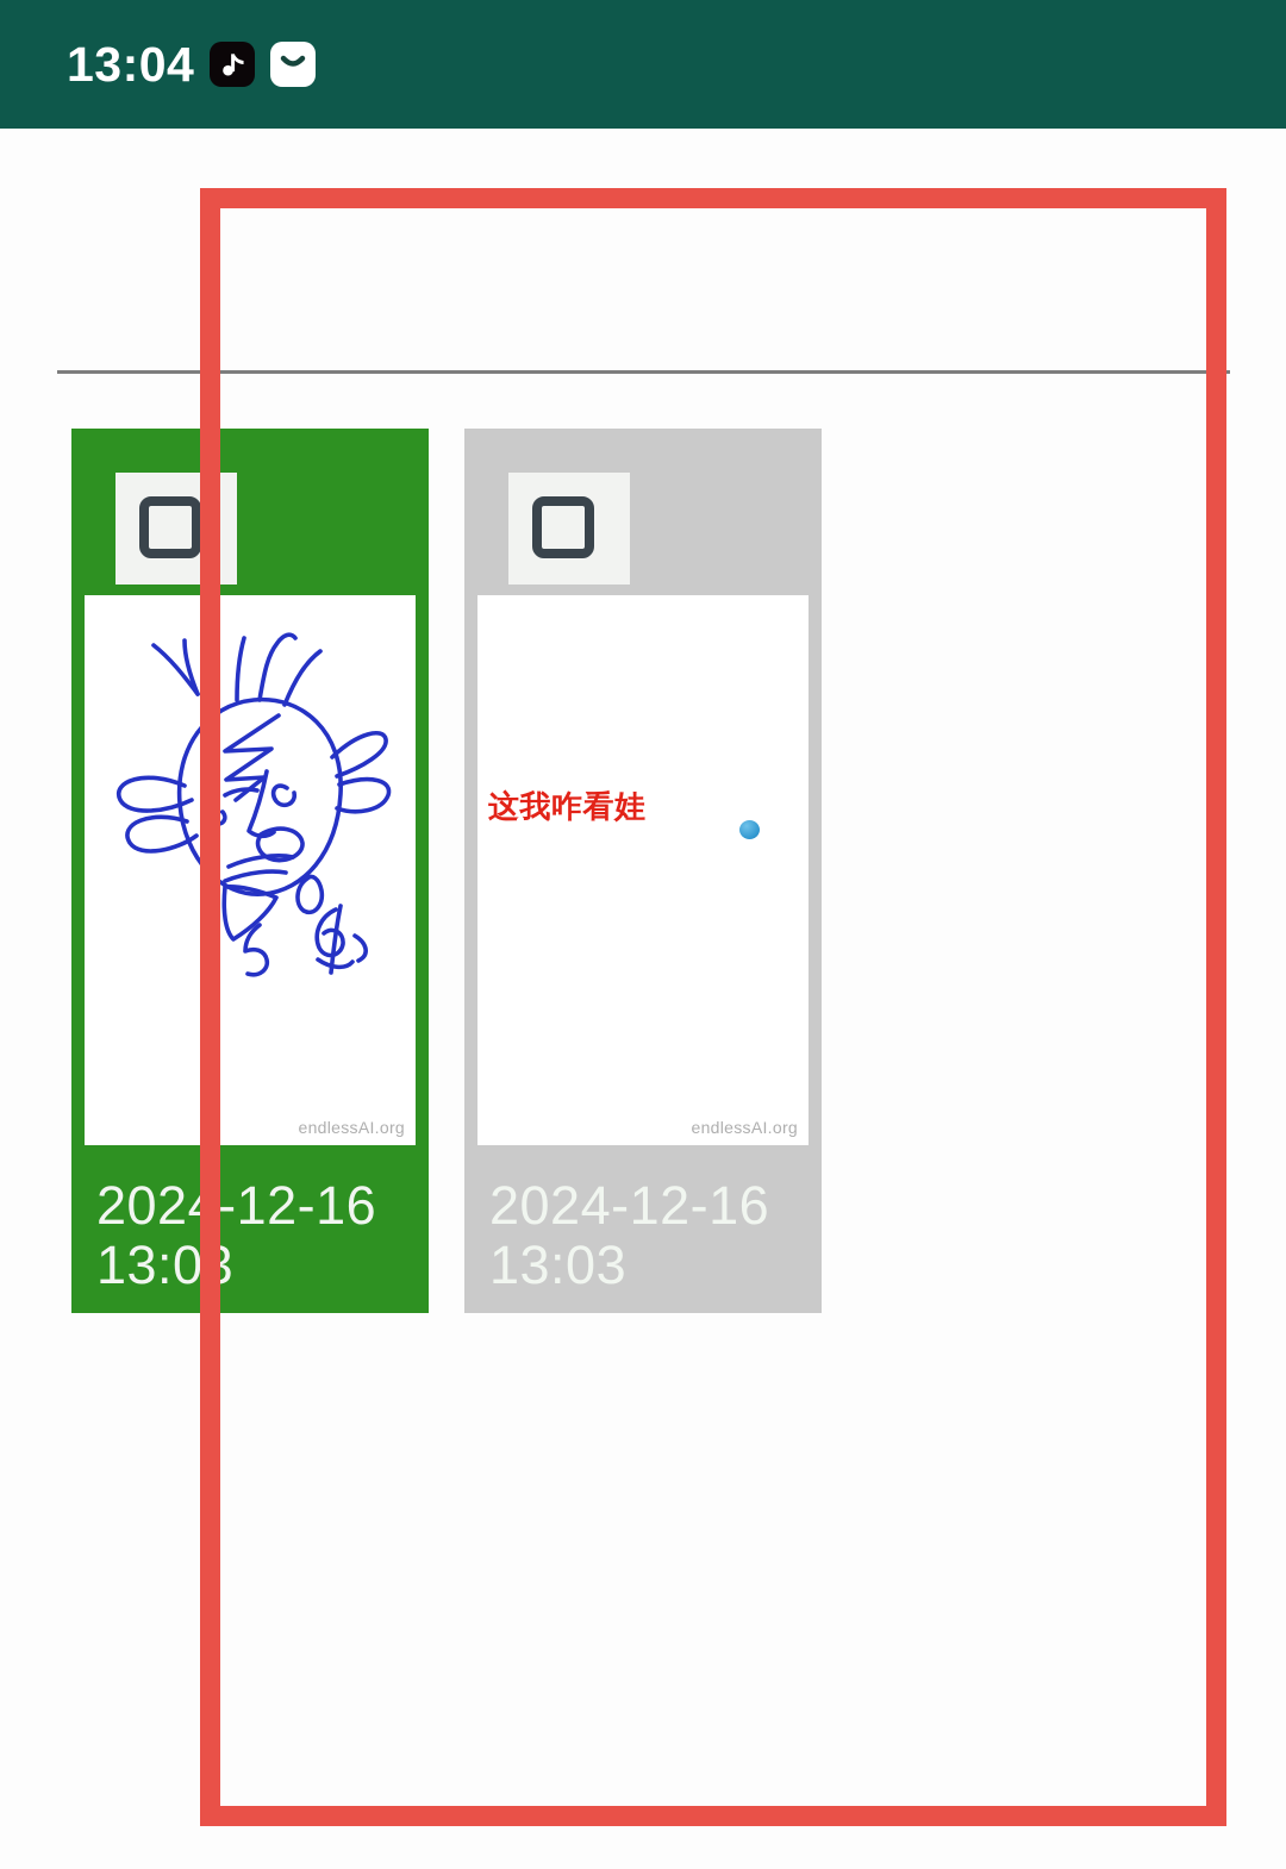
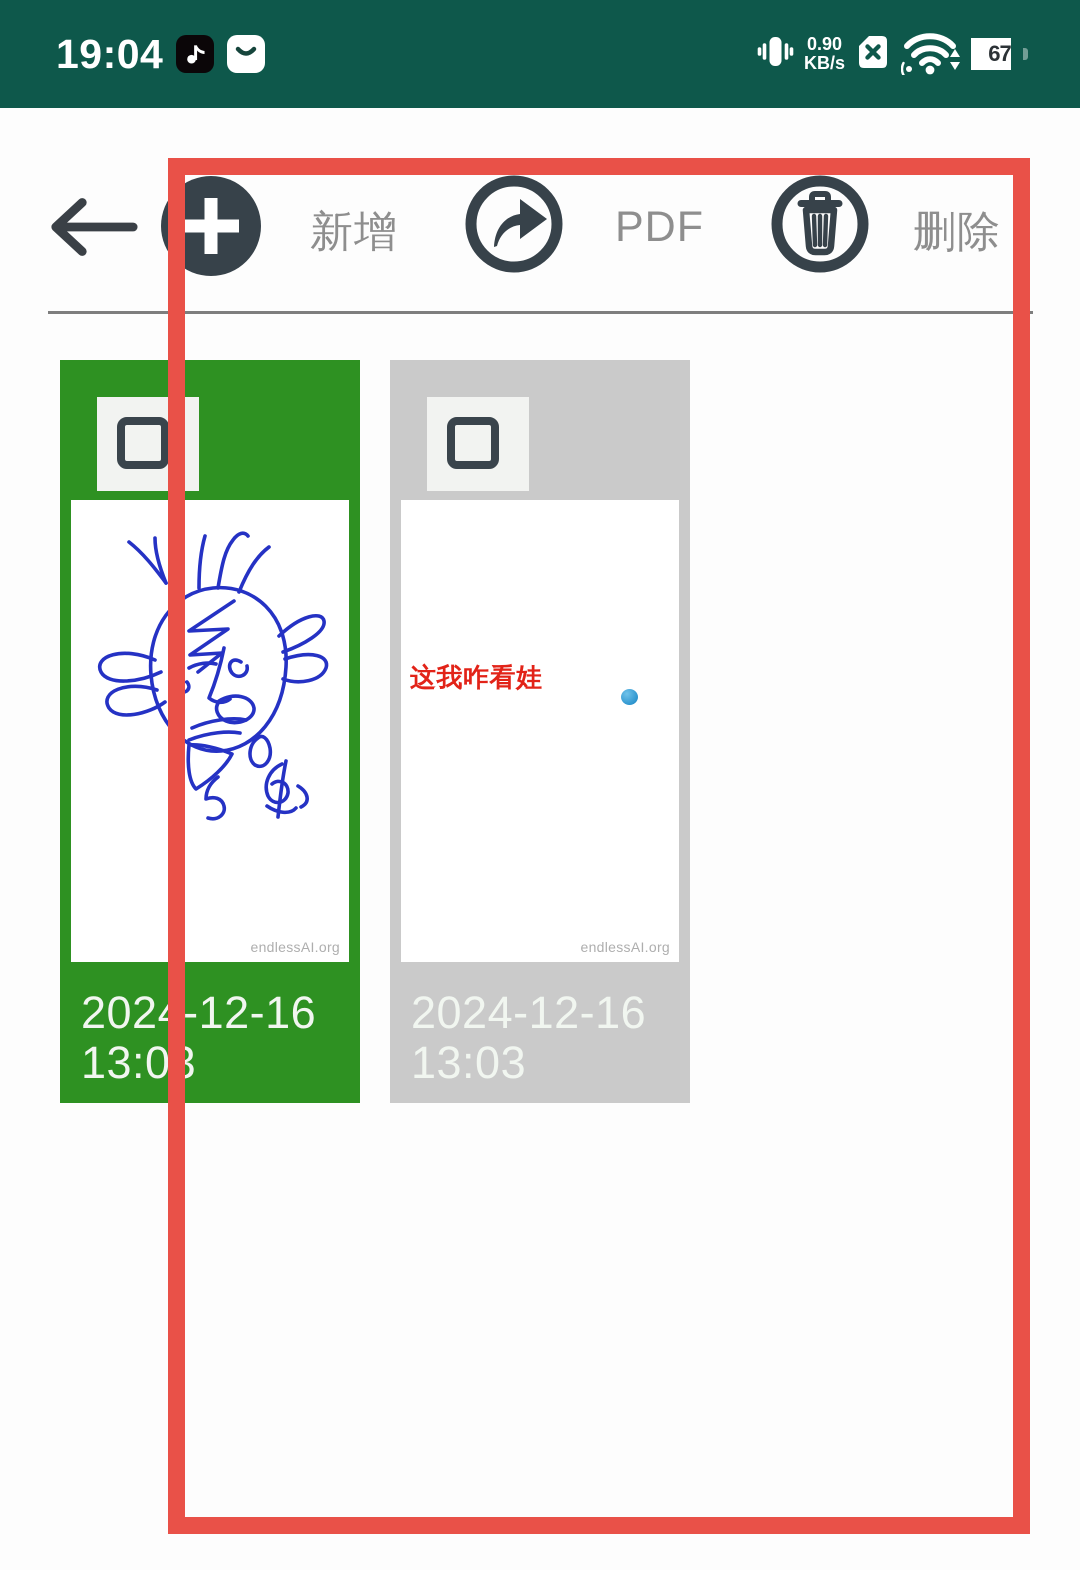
- 13:04
+ 19:04
+ 0.90
+ KB/s
+ 67
+ 新增
+ PDF
+ 删除
  endlessAI.org
  2024-12-16
  13:03
  这我咋看娃
  endlessAI.org
  2024-12-16
  13:03
